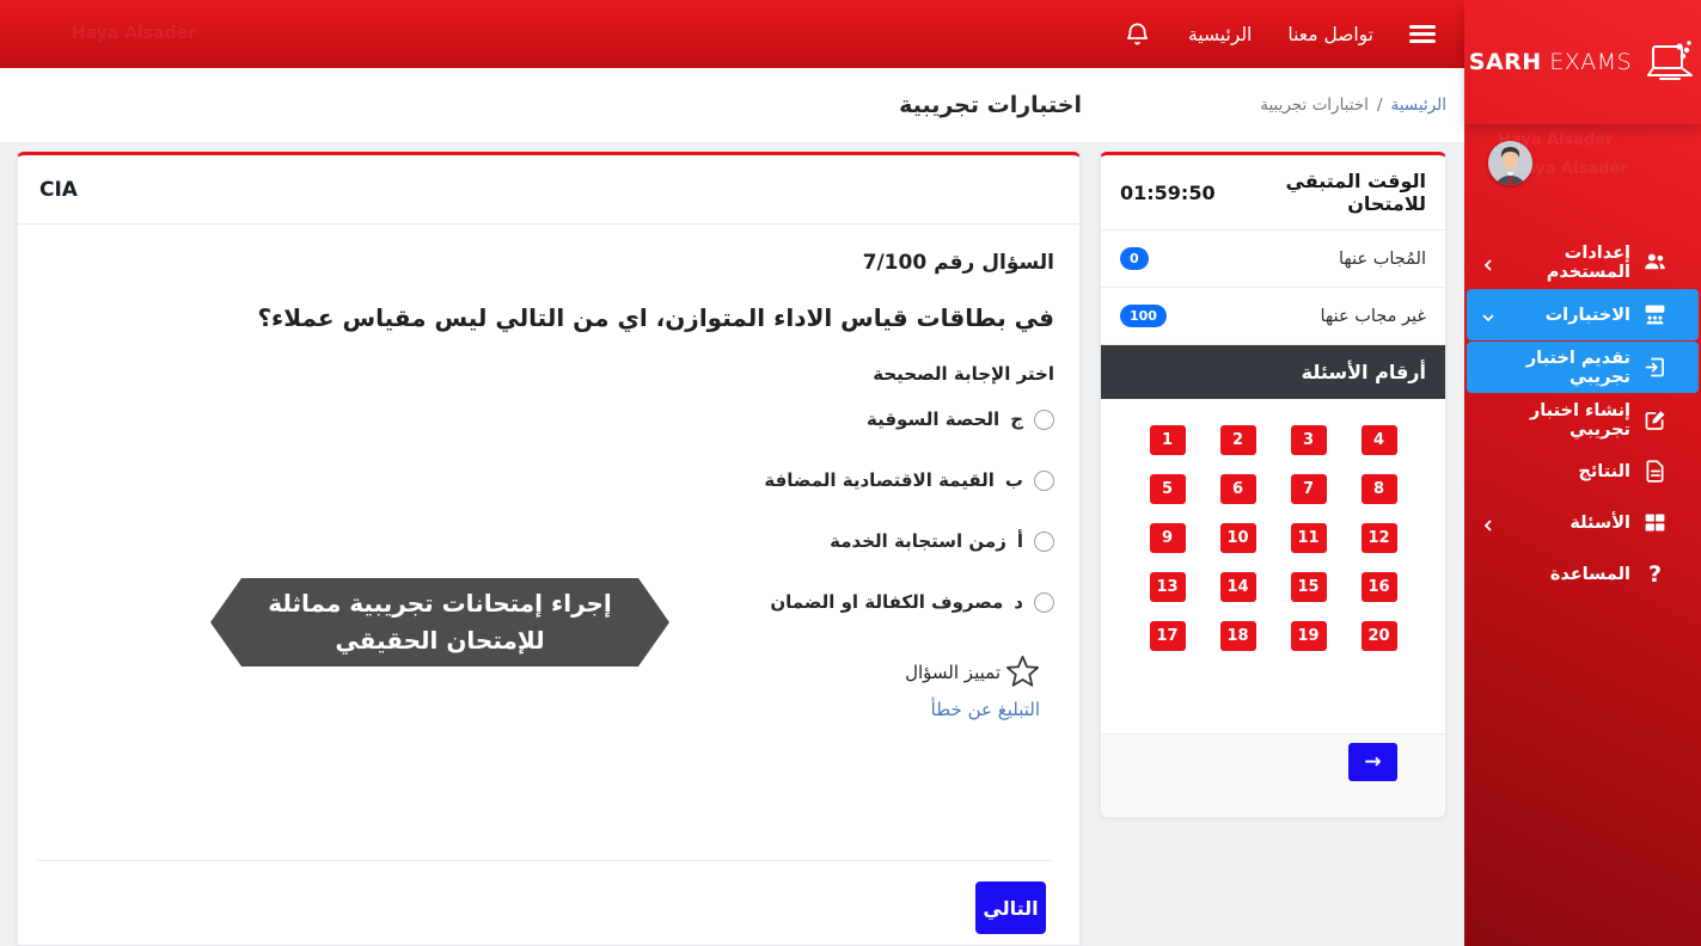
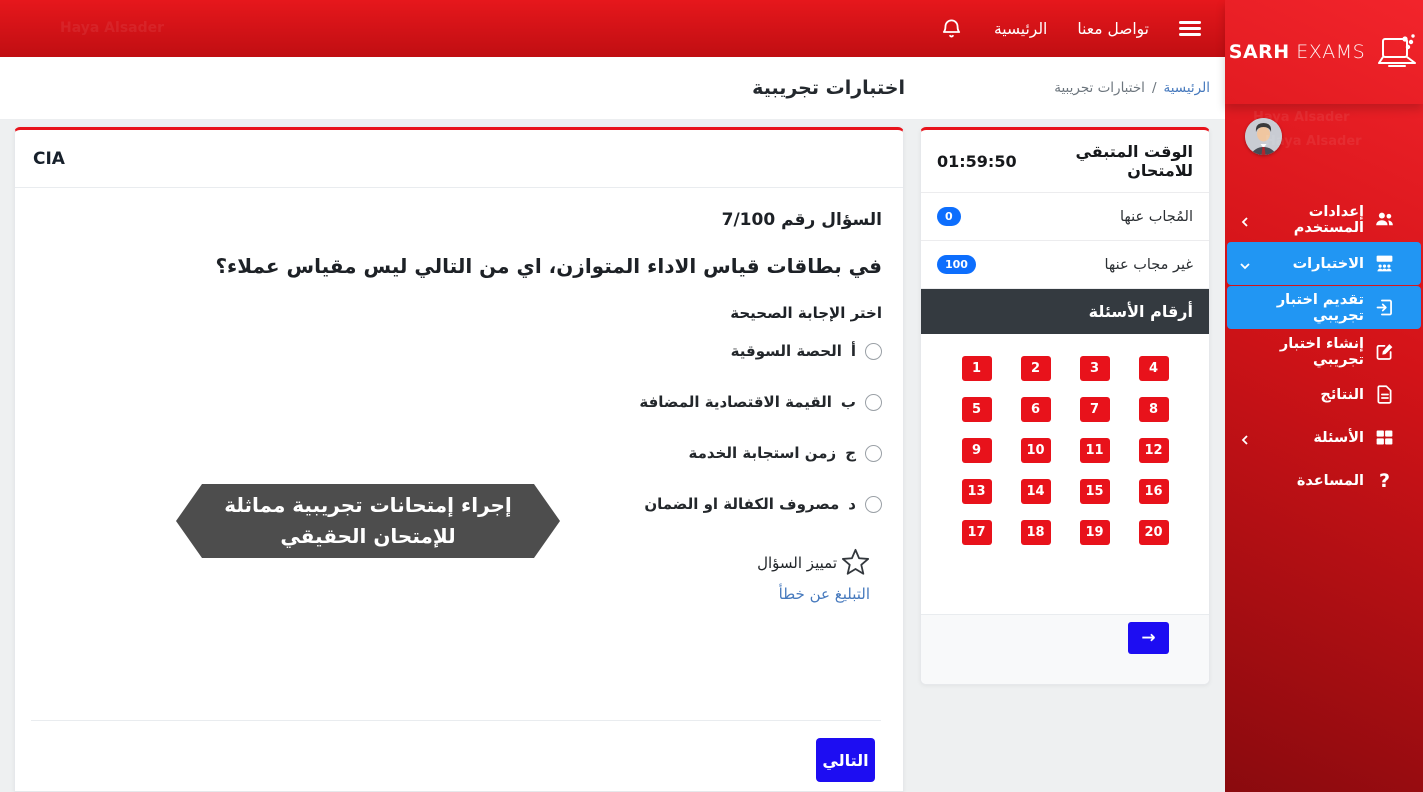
  تواصل معنا
  الرئيسية
  اختبارات تجريبية
  الرئيسية
  /
  اختبارات تجريبية
  SARH EXAMS
  Haya Alsader
  Haya Alsader
  إعدادات المستخدم
  الاختبارات
  تقديم اختبار تجريبي
  إنشاء اختبار تجريبي
  النتائج
  الأسئلة
  ?
  المساعدة
  CIA
  السؤال رقم 7/100
  في بطاقات قياس الاداء المتوازن، اي من التالي ليس مقياس عملاء؟
  اختر الإجابة الصحيحة
- ج
+ أ
  الحصة السوقية
  ب
  القيمة الاقتصادية المضافة
- أ
+ ج
  زمن استجابة الخدمة
  د
  مصروف الكفالة او الضمان
  تمييز السؤال
  التبليغ عن خطأ
  التالي
  إجراء إمتحانات تجريبية مماثلة
  للإمتحان الحقيقي
  الوقت المتبقي للامتحان
  01:59:50
  المُجاب عنها
  0
  غير مجاب عنها
  100
  أرقام الأسئلة
  1
  2
  3
  4
  5
  6
  7
  8
  9
  10
  11
  12
  13
  14
  15
  16
  17
  18
  19
  20
  →
